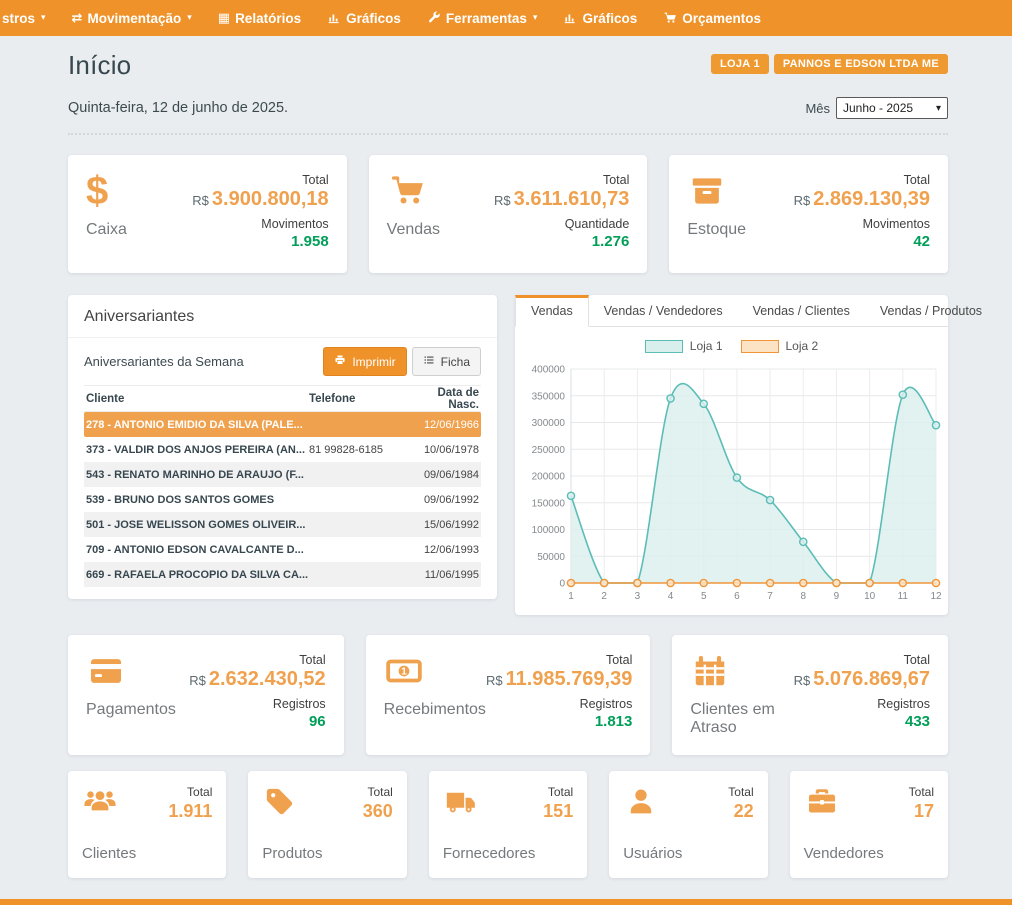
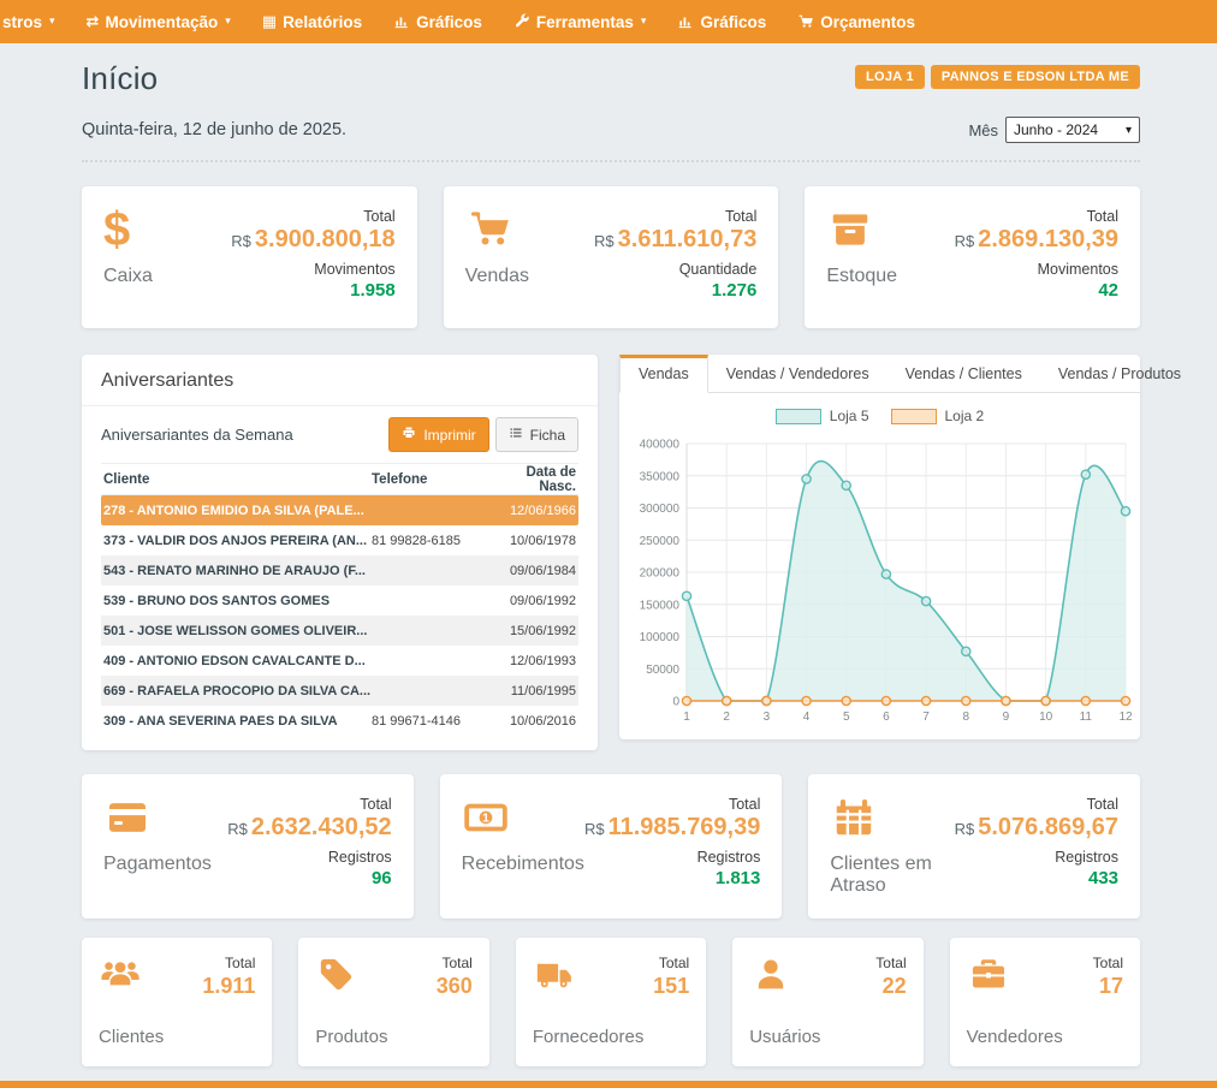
  stros
  ▾
  ⇄
  Movimentação
  ▾
  ▦
  Relatórios
  Gráficos
  Ferramentas
  ▾
  Gráficos
  Orçamentos
  Início
  LOJA 1
  PANNOS E EDSON LTDA ME
  Quinta-feira, 12 de junho de 2025.
  Mês
- Junho - 2025
+ Junho - 2024
  ▾
  $
  Caixa
  Total
  R$ 3.900.800,18
  Movimentos
  1.958
  Vendas
  Total
  R$ 3.611.610,73
  Quantidade
  1.276
  Estoque
  Total
  R$ 2.869.130,39
  Movimentos
  42
  Aniversariantes
  Aniversariantes da Semana
  Imprimir
  Ficha
  Cliente
  Telefone
  Data de Nasc.
  278 - ANTONIO EMIDIO DA SILVA (PALE...
  12/06/1966
  373 - VALDIR DOS ANJOS PEREIRA (AN...
  81 99828-6185
  10/06/1978
  543 - RENATO MARINHO DE ARAUJO (F...
  09/06/1984
  539 - BRUNO DOS SANTOS GOMES
  09/06/1992
  501 - JOSE WELISSON GOMES OLIVEIR...
  15/06/1992
- 709 - ANTONIO EDSON CAVALCANTE D...
+ 409 - ANTONIO EDSON CAVALCANTE D...
  12/06/1993
  669 - RAFAELA PROCOPIO DA SILVA CA...
  11/06/1995
+ 309 - ANA SEVERINA PAES DA SILVA
+ 81 99671-4146
+ 10/06/2016
  Vendas
  Vendas / Vendedores
  Vendas / Clientes
  Vendas / Produtos
- Loja 1
+ Loja 5
  Loja 2
  0
  50000
  100000
  150000
  200000
  250000
  300000
  350000
  400000
  1
  2
  3
  4
  5
  6
  7
  8
  9
  10
  11
  12
  Pagamentos
  Total
  R$ 2.632.430,52
  Registros
  96
  1
  Recebimentos
  Total
  R$ 11.985.769,39
  Registros
  1.813
  Clientes em Atraso
  Total
  R$ 5.076.869,67
  Registros
  433
  Total
  1.911
  Clientes
  Total
  360
  Produtos
  Total
  151
  Fornecedores
  Total
  22
  Usuários
  Total
  17
  Vendedores
